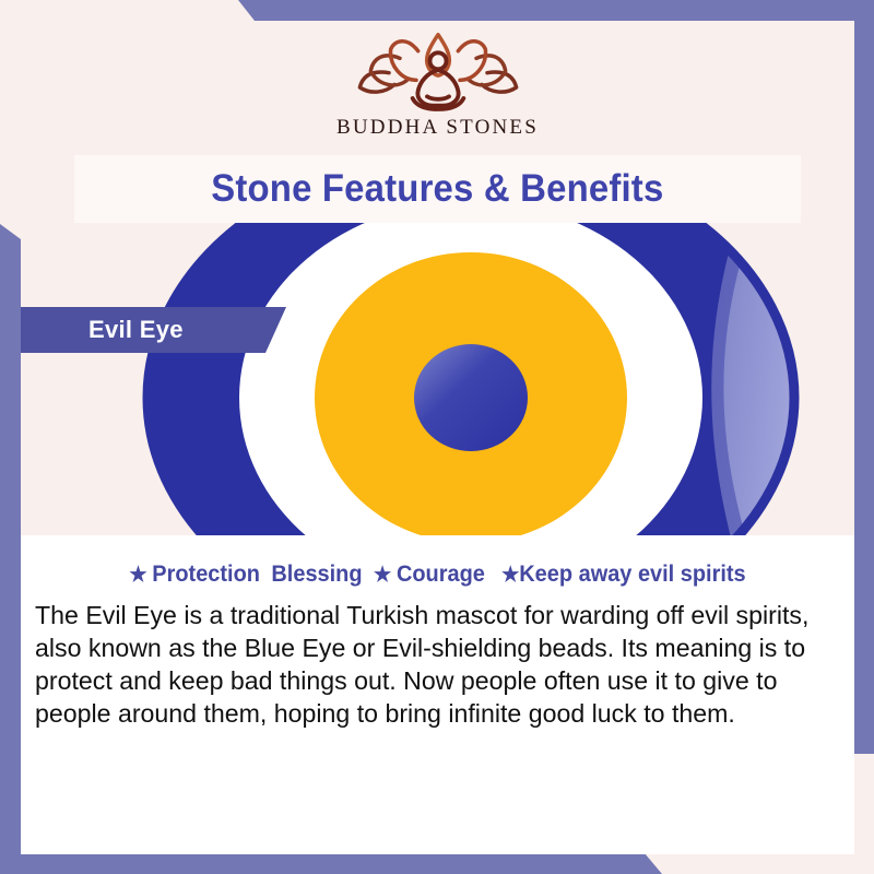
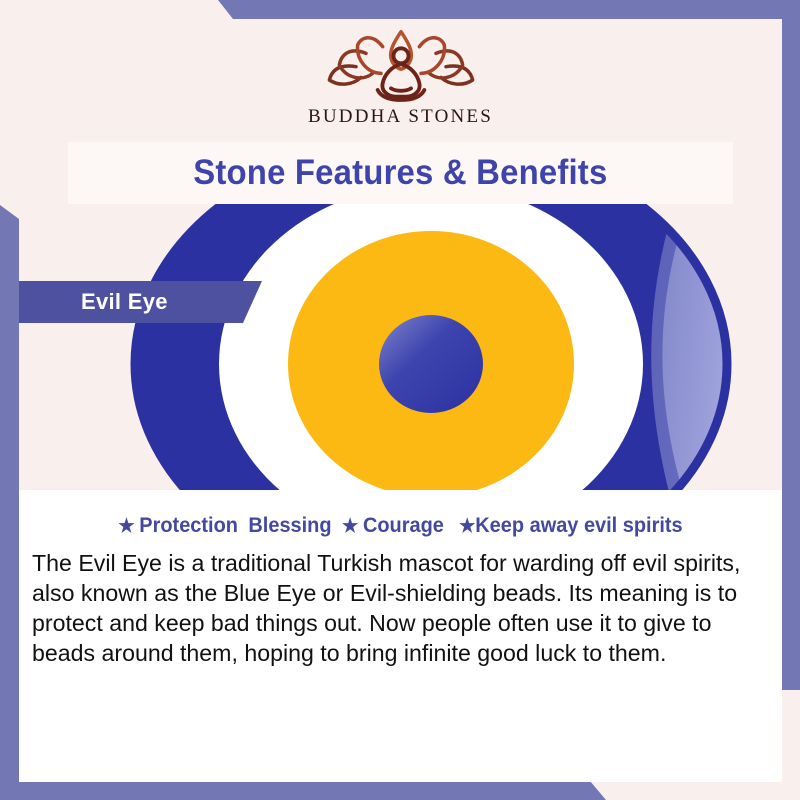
  BUDDHA STONES
  Stone Features & Benefits
  Evil Eye
  ★ Protection Blessing ★ Courage ★Keep away evil spirits
- The Evil Eye is a traditional Turkish mascot for warding off evil spirits, also known as the Blue Eye or Evil-shielding beads. Its meaning is to protect and keep bad things out. Now people often use it to give to people around them, hoping to bring infinite good luck to them.
+ The Evil Eye is a traditional Turkish mascot for warding off evil spirits, also known as the Blue Eye or Evil-shielding beads. Its meaning is to protect and keep bad things out. Now people often use it to give to beads around them, hoping to bring infinite good luck to them.
